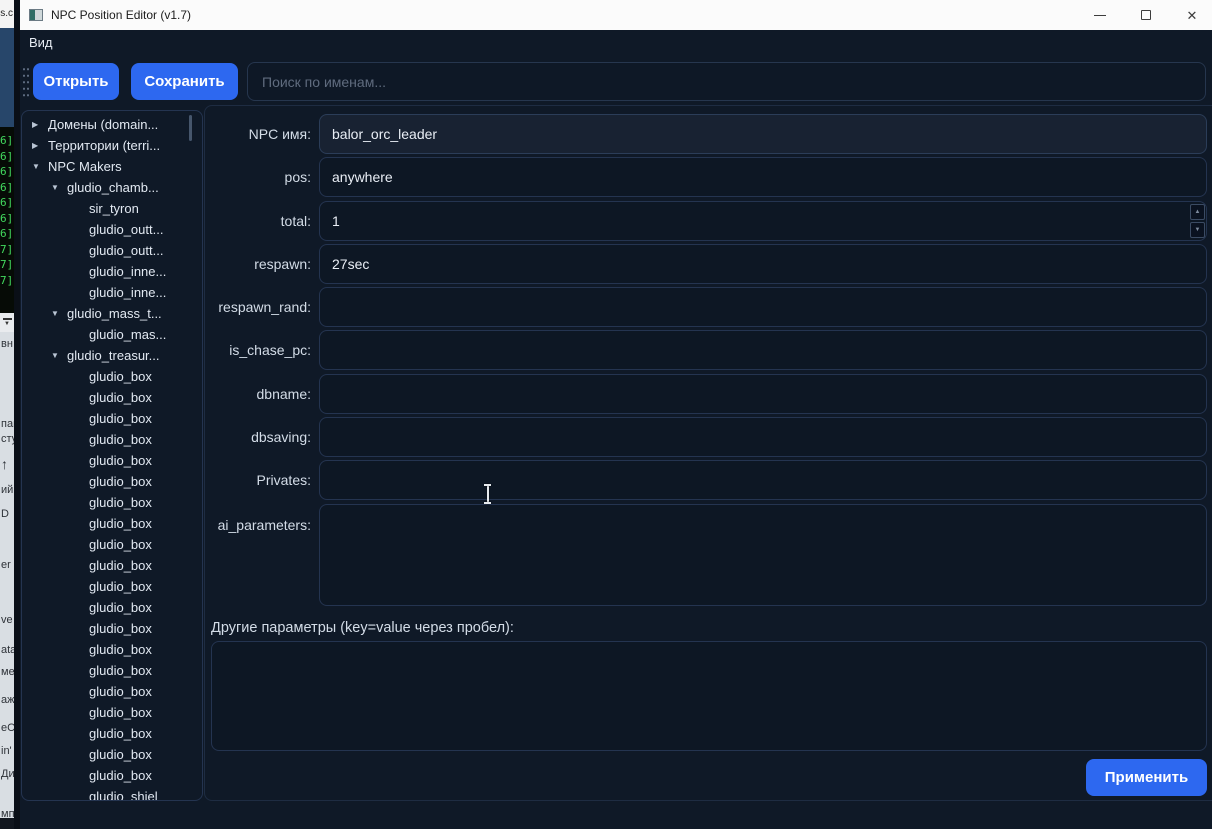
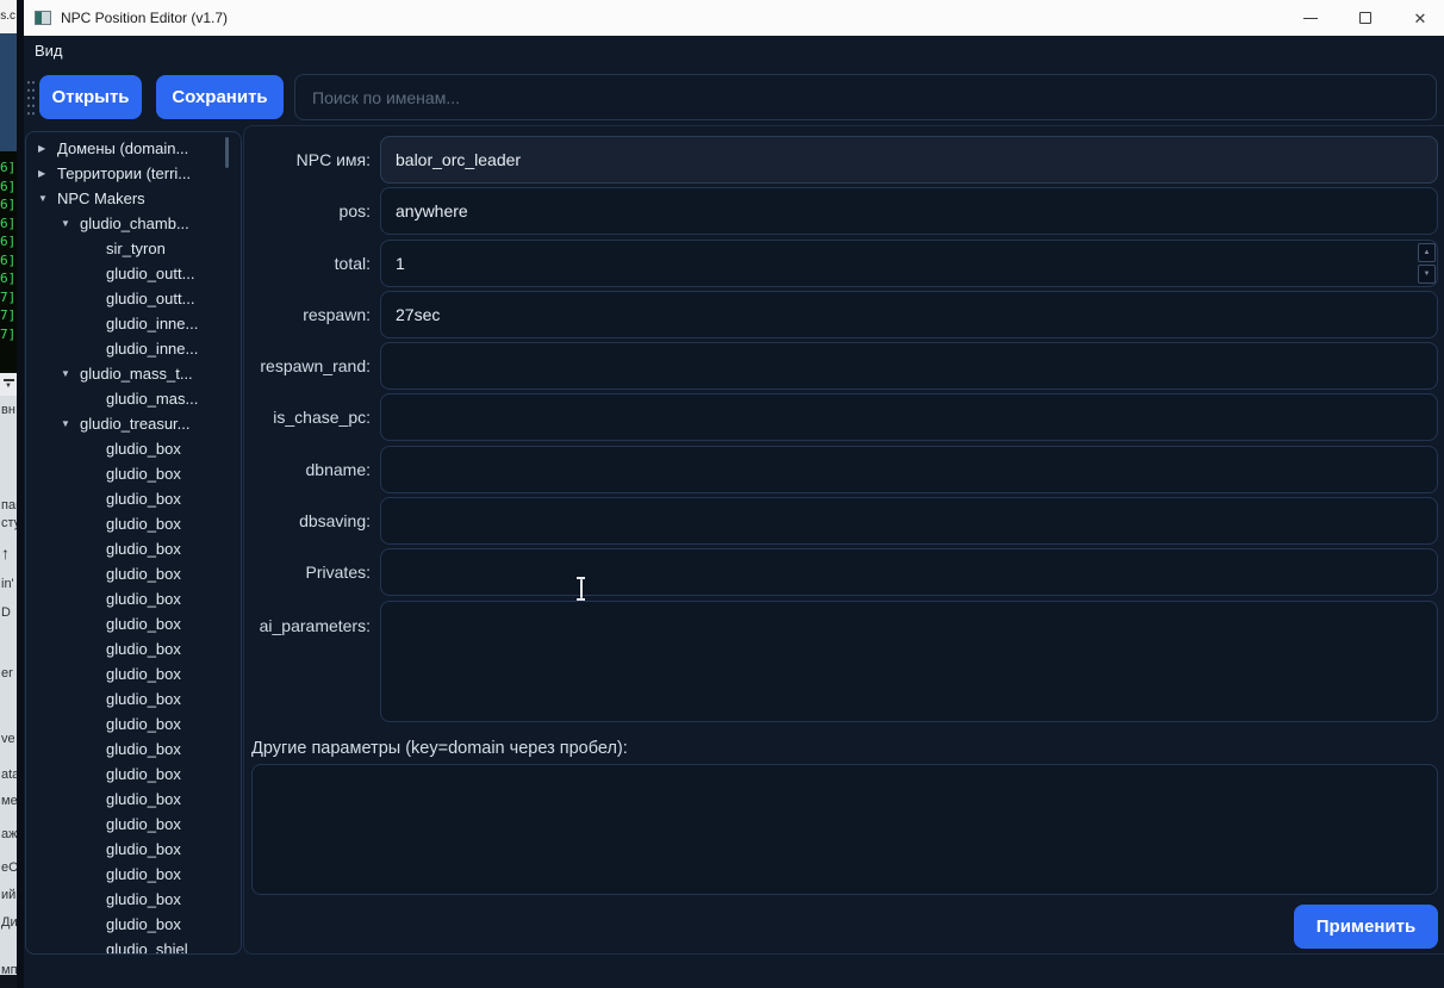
  s.c
  6]
  6]
  6]
  6]
  6]
  6]
  6]
  7]
  7]
  7]
  вн
  ↑
- ий
+ in'
  D
  er
  аж
- in'
+ ий
  Ди
  мп
  NPC Position Editor (v1.7)
  ✕
  Вид
  Открыть
  Сохранить
  Поиск по именам...
  Домены (domain...
  Территории (terri...
  NPC Makers
  gludio_chamb...
  sir_tyron
  gludio_outt...
  gludio_outt...
  gludio_inne...
  gludio_inne...
  gludio_mass_t...
  gludio_mas...
  gludio_treasur...
  gludio_box
  gludio_box
  gludio_box
  gludio_box
  gludio_box
  gludio_box
  gludio_box
  gludio_box
  gludio_box
  gludio_box
  gludio_box
  gludio_box
  gludio_box
  gludio_box
  gludio_box
  gludio_box
  gludio_box
  gludio_box
  gludio_box
  gludio_box
  gludio_shiel
  NPC имя:
  balor_orc_leader
  pos:
  anywhere
  total:
  1
  respawn:
  27sec
  respawn_rand:
  is_chase_pc:
  dbname:
  dbsaving:
  Privates:
  ai_parameters:
- Другие параметры (key=value через пробел):
+ Другие параметры (key=domain через пробел):
  Применить
